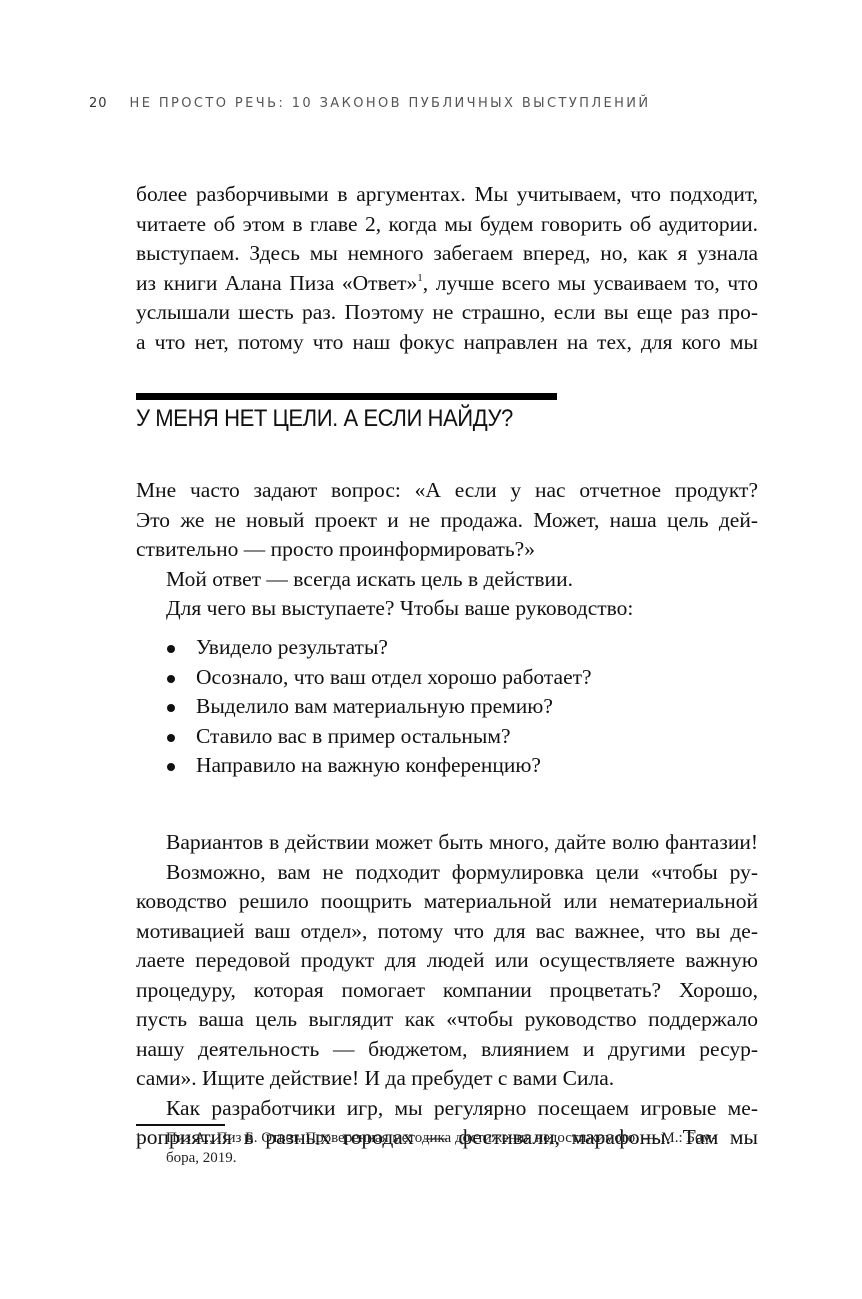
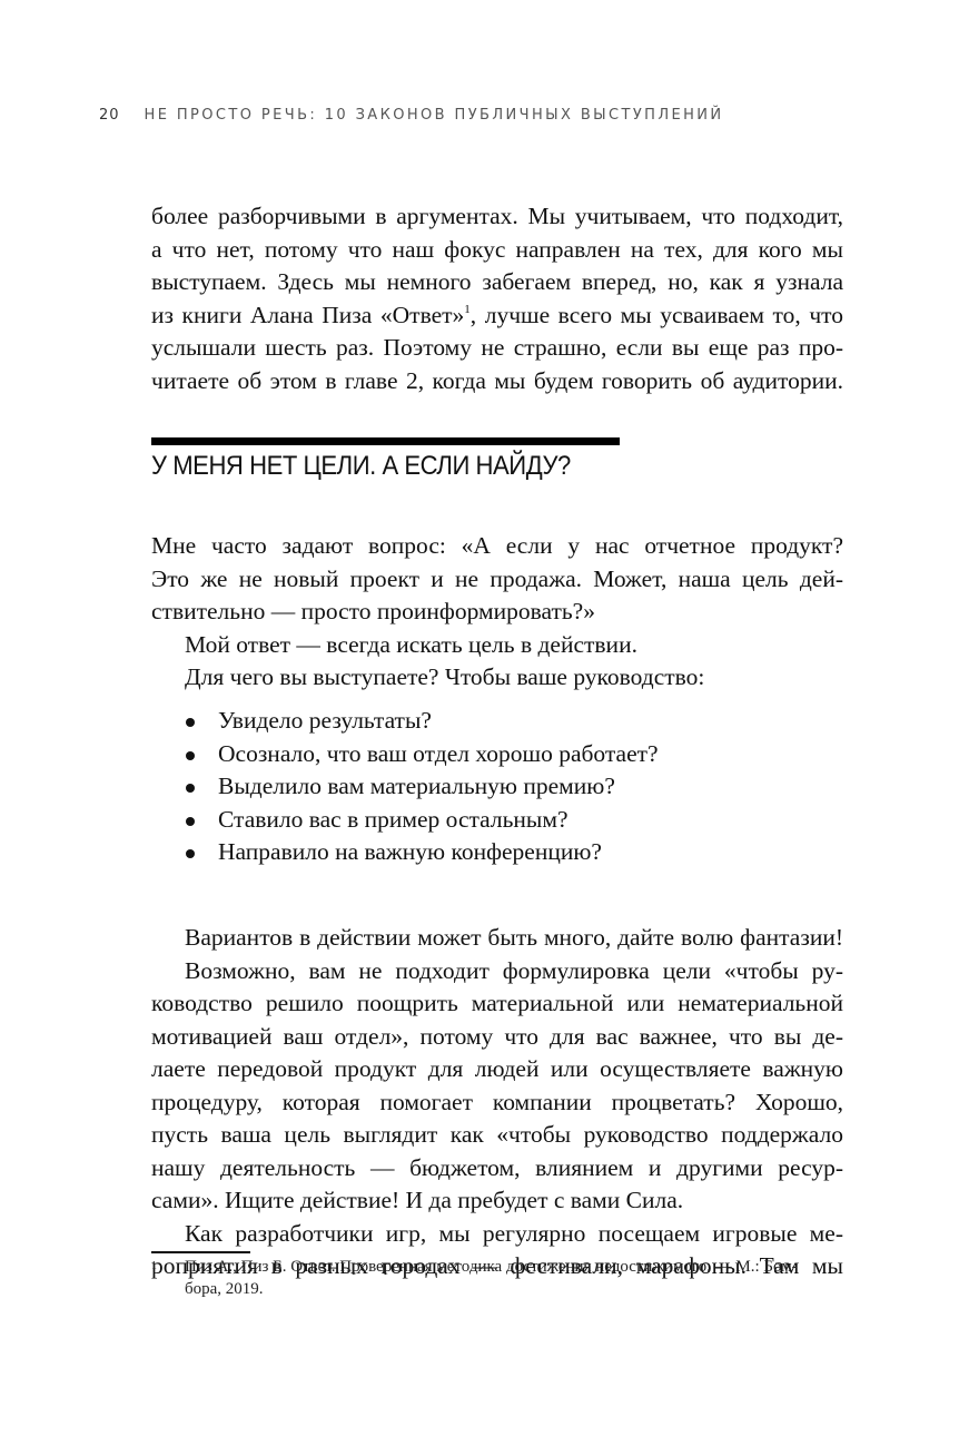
  20 НЕ ПРОСТО РЕЧЬ: 10 ЗАКОНОВ ПУБЛИЧНЫХ ВЫСТУПЛЕНИЙ
  более разборчивыми в аргументах. Мы учитываем, что подходит,
- читаете об этом в главе 2, когда мы будем говорить об аудитории.
+ а что нет, потому что наш фокус направлен на тех, для кого мы
  выступаем. Здесь мы немного забегаем вперед, но, как я узнала
  из книги Алана Пиза «Ответ»1, лучше всего мы усваиваем то, что
  услышали шесть раз. Поэтому не страшно, если вы еще раз про-
- а что нет, потому что наш фокус направлен на тех, для кого мы
+ читаете об этом в главе 2, когда мы будем говорить об аудитории.
  У МЕНЯ НЕТ ЦЕЛИ. А ЕСЛИ НАЙДУ?
  Мне часто задают вопрос: «А если у нас отчетное продукт?
  Это же не новый проект и не продажа. Может, наша цель дей-
  ствительно — просто проинформировать?»
  Мой ответ — всегда искать цель в действии.
  Для чего вы выступаете? Чтобы ваше руководство:
  Увидело результаты?
  Осознало, что ваш отдел хорошо работает?
  Выделило вам материальную премию?
  Ставило вас в пример остальным?
  Направило на важную конференцию?
  Вариантов в действии может быть много, дайте волю фантазии!
  Возможно, вам не подходит формулировка цели «чтобы ру-
  ководство решило поощрить материальной или нематериальной
  мотивацией ваш отдел», потому что для вас важнее, что вы де-
  лаете передовой продукт для людей или осуществляете важную
  процедуру, которая помогает компании процветать? Хорошо,
  пусть ваша цель выглядит как «чтобы руководство поддержало
  нашу деятельность — бюджетом, влиянием и другими ресур-
  сами». Ищите действие! И да пребудет с вами Сила.
  Как разработчики игр, мы регулярно посещаем игровые ме-
  роприятия в разных городах — фестивали, марафоны. Там мы
  1
  Пиз А., Пиз Б. Ответ. Проверенная методика достижения недостижимого. — М.: Бом-
  бора, 2019.
